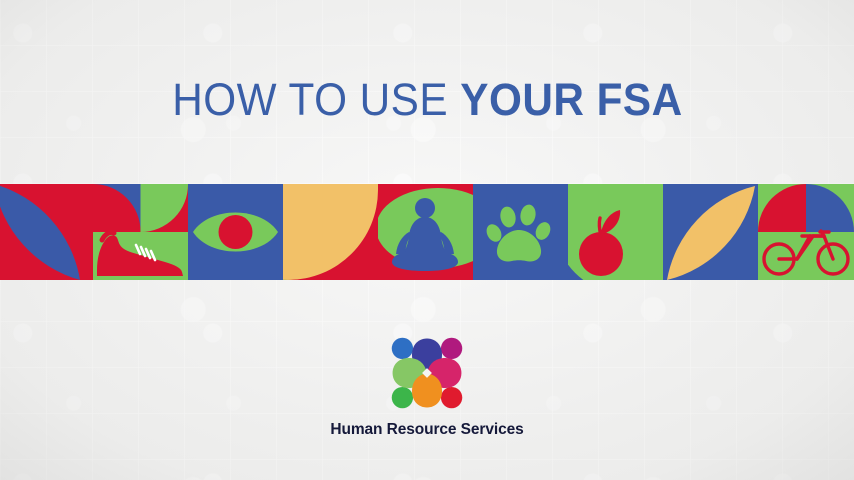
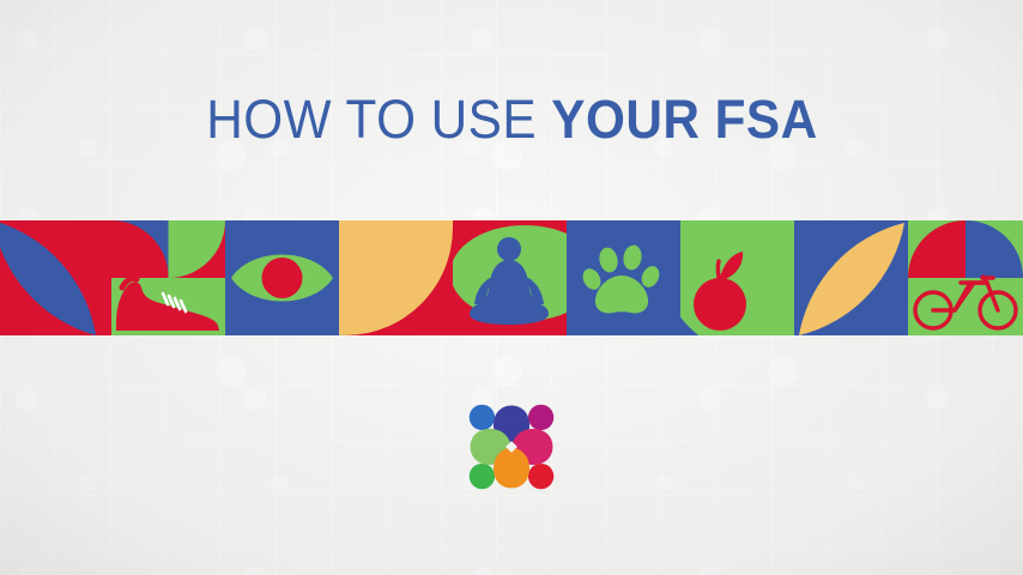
  HOW TO USE YOUR FSA
- Human Resource Services
